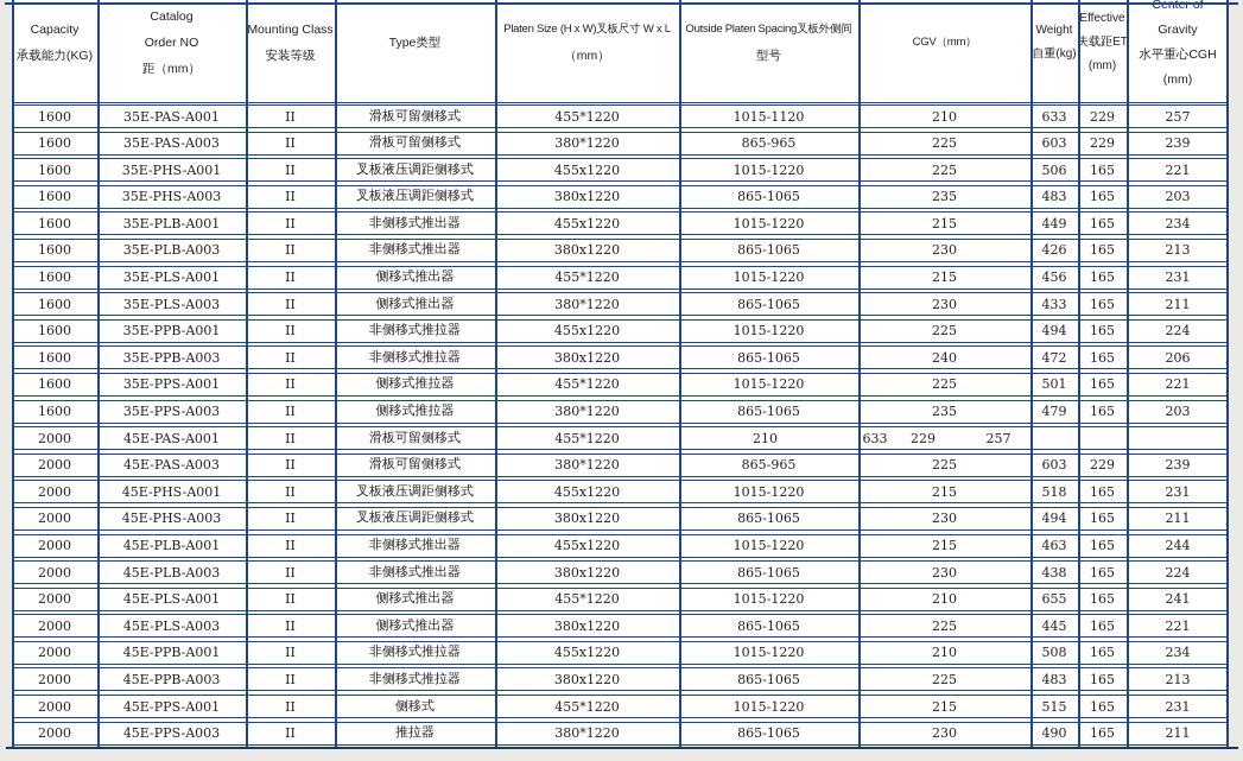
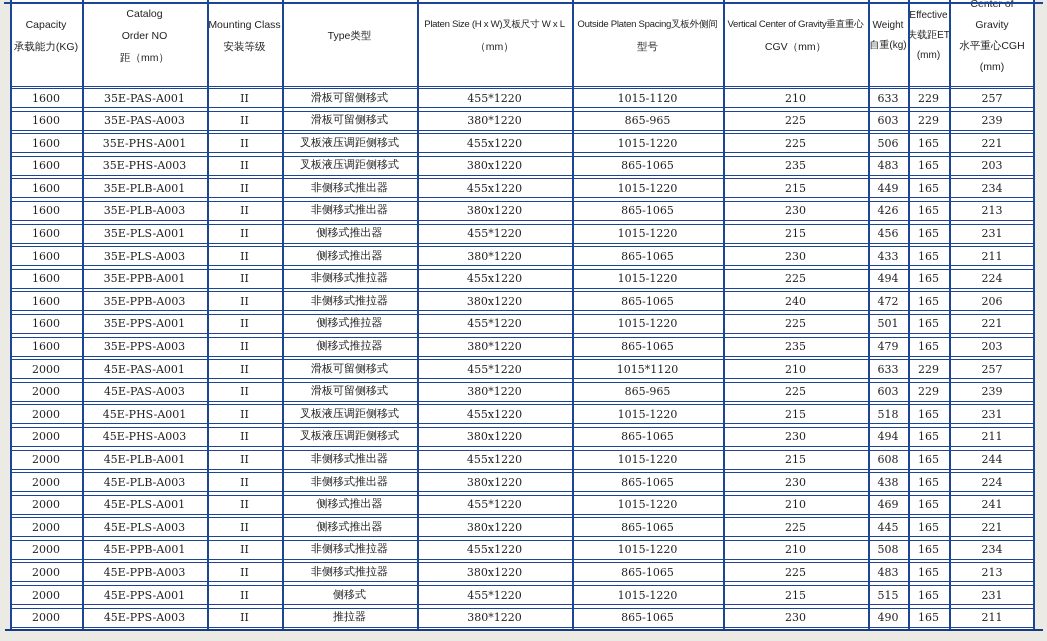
  Capacity
  承载能力(KG)
  Catalog
  Order NO
  距（mm）
  Mounting Class
  安装等级
  Type类型
  Platen Size (H x W)叉板尺寸 W x L
  （mm）
  Outside Platen Spacing叉板外侧间
  型号
+ Vertical Center of Gravity垂直重心
  CGV（mm）
  Weight
  自重(kg)
  Effective
  失载距ET
  (mm)
  Center of
  Gravity
  水平重心CGH
  (mm)
  1600
  35E-PAS-A001
  II
  滑板可留侧移式
  455*1220
  1015-1120
  210
  633
  229
  257
  1600
  35E-PAS-A003
  II
  滑板可留侧移式
  380*1220
  865-965
  225
  603
  229
  239
  1600
  35E-PHS-A001
  II
  叉板液压调距侧移式
  455x1220
  1015-1220
  225
  506
  165
  221
  1600
  35E-PHS-A003
  II
  叉板液压调距侧移式
  380x1220
  865-1065
  235
  483
  165
  203
  1600
  35E-PLB-A001
  II
  非侧移式推出器
  455x1220
  1015-1220
  215
  449
  165
  234
  1600
  35E-PLB-A003
  II
  非侧移式推出器
  380x1220
  865-1065
  230
  426
  165
  213
  1600
  35E-PLS-A001
  II
  侧移式推出器
  455*1220
  1015-1220
  215
  456
  165
  231
  1600
  35E-PLS-A003
  II
  侧移式推出器
  380*1220
  865-1065
  230
  433
  165
  211
  1600
  35E-PPB-A001
  II
  非侧移式推拉器
  455x1220
  1015-1220
  225
  494
  165
  224
  1600
  35E-PPB-A003
  II
  非侧移式推拉器
  380x1220
  865-1065
  240
  472
  165
  206
  1600
  35E-PPS-A001
  II
  侧移式推拉器
  455*1220
  1015-1220
  225
  501
  165
  221
  1600
  35E-PPS-A003
  II
  侧移式推拉器
  380*1220
  865-1065
  235
  479
  165
  203
  2000
  45E-PAS-A001
  II
  滑板可留侧移式
  455*1220
+ 1015*1120
  210
  633
  229
  257
  2000
  45E-PAS-A003
  II
  滑板可留侧移式
  380*1220
  865-965
  225
  603
  229
  239
  2000
  45E-PHS-A001
  II
  叉板液压调距侧移式
  455x1220
  1015-1220
  215
  518
  165
  231
  2000
  45E-PHS-A003
  II
  叉板液压调距侧移式
  380x1220
  865-1065
  230
  494
  165
  211
  2000
  45E-PLB-A001
  II
  非侧移式推出器
  455x1220
  1015-1220
  215
- 463
+ 608
  165
  244
  2000
  45E-PLB-A003
  II
  非侧移式推出器
  380x1220
  865-1065
  230
  438
  165
  224
  2000
  45E-PLS-A001
  II
  侧移式推出器
  455*1220
  1015-1220
  210
- 655
+ 469
  165
  241
  2000
  45E-PLS-A003
  II
  侧移式推出器
  380x1220
  865-1065
  225
  445
  165
  221
  2000
  45E-PPB-A001
  II
  非侧移式推拉器
  455x1220
  1015-1220
  210
  508
  165
  234
  2000
  45E-PPB-A003
  II
  非侧移式推拉器
  380x1220
  865-1065
  225
  483
  165
  213
  2000
  45E-PPS-A001
  II
  侧移式
  455*1220
  1015-1220
  215
  515
  165
  231
  2000
  45E-PPS-A003
  II
  推拉器
  380*1220
  865-1065
  230
  490
  165
  211
